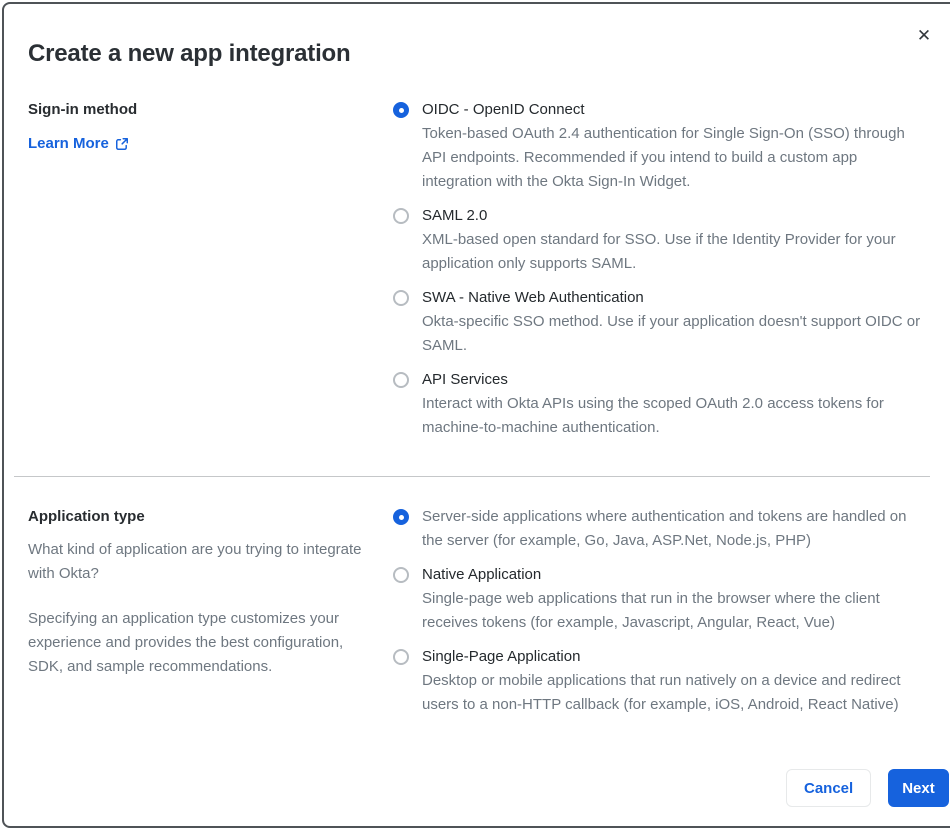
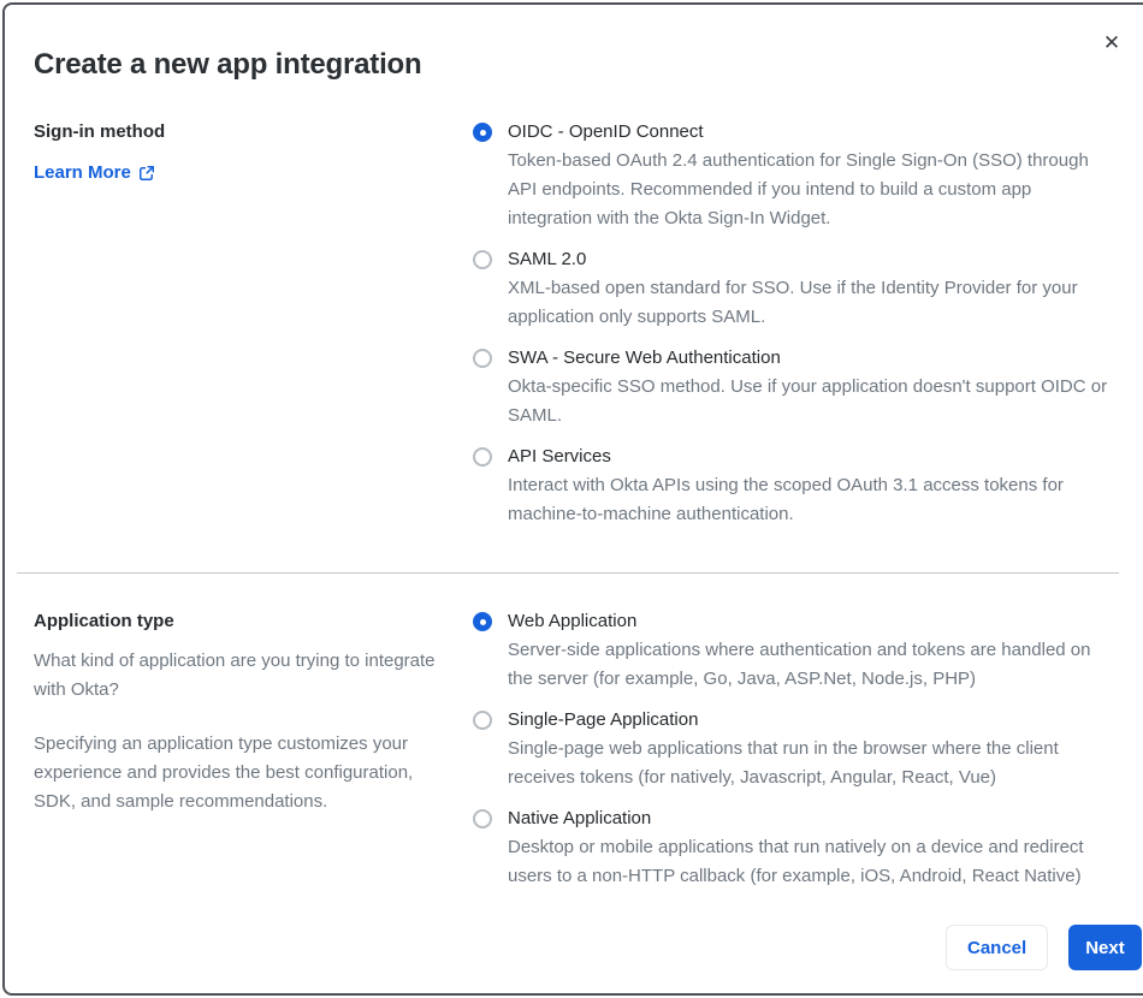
  ✕
  Create a new app integration
  Sign-in method
  Learn More
  OIDC - OpenID Connect
  Token-based OAuth 2.4 authentication for Single Sign-On (SSO) through API endpoints. Recommended if you intend to build a custom app integration with the Okta Sign-In Widget.
  SAML 2.0
  XML-based open standard for SSO. Use if the Identity Provider for your application only supports SAML.
- SWA - Native Web Authentication
+ SWA - Secure Web Authentication
  Okta-specific SSO method. Use if your application doesn't support OIDC or SAML.
  API Services
- Interact with Okta APIs using the scoped OAuth 2.0 access tokens for machine-to-machine authentication.
+ Interact with Okta APIs using the scoped OAuth 3.1 access tokens for machine-to-machine authentication.
  Application type
  What kind of application are you trying to integrate with Okta?
  Specifying an application type customizes your experience and provides the best configuration, SDK, and sample recommendations.
+ Web Application
  Server-side applications where authentication and tokens are handled on the server (for example, Go, Java, ASP.Net, Node.js, PHP)
- Native Application
+ Single-Page Application
- Single-page web applications that run in the browser where the client receives tokens (for example, Javascript, Angular, React, Vue)
+ Single-page web applications that run in the browser where the client receives tokens (for natively, Javascript, Angular, React, Vue)
- Single-Page Application
+ Native Application
  Desktop or mobile applications that run natively on a device and redirect users to a non-HTTP callback (for example, iOS, Android, React Native)
  Cancel
  Next
